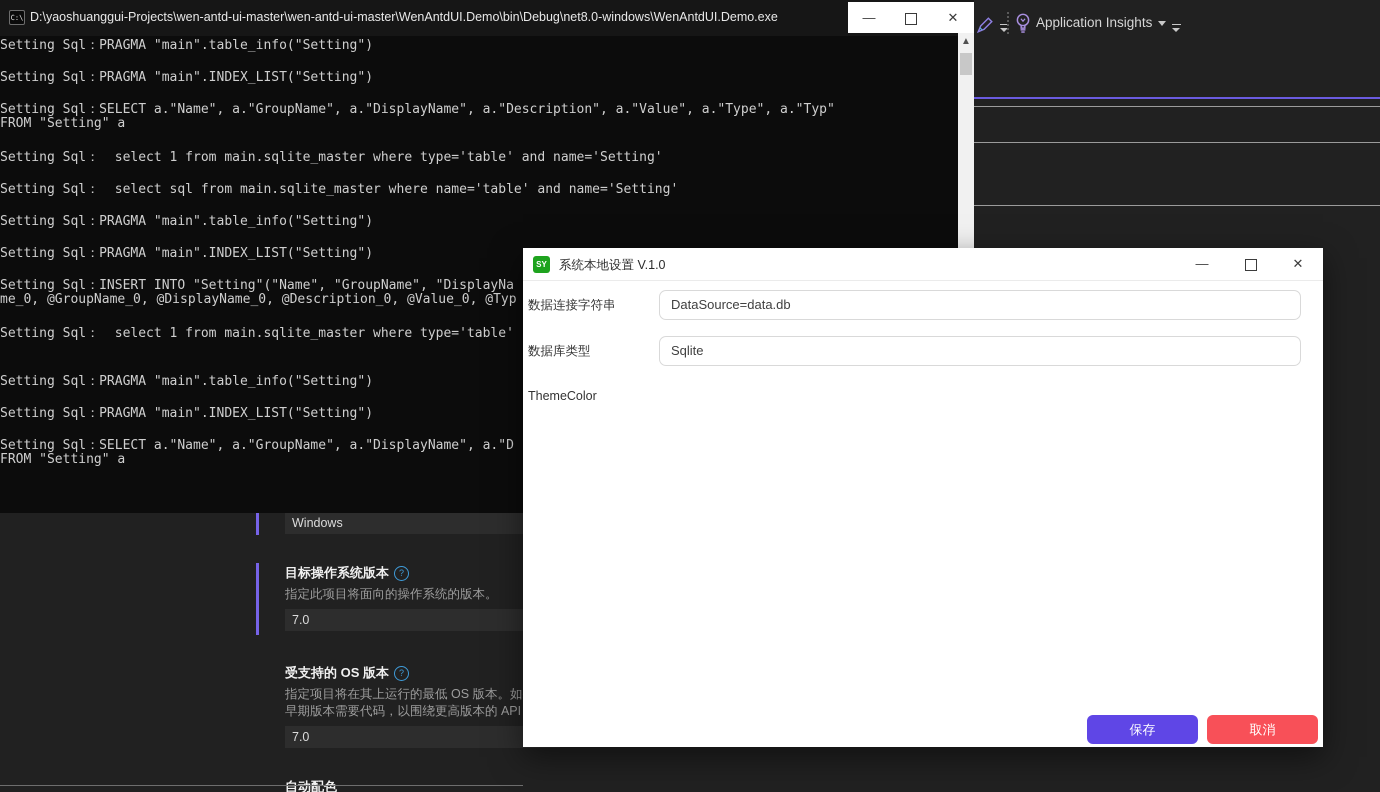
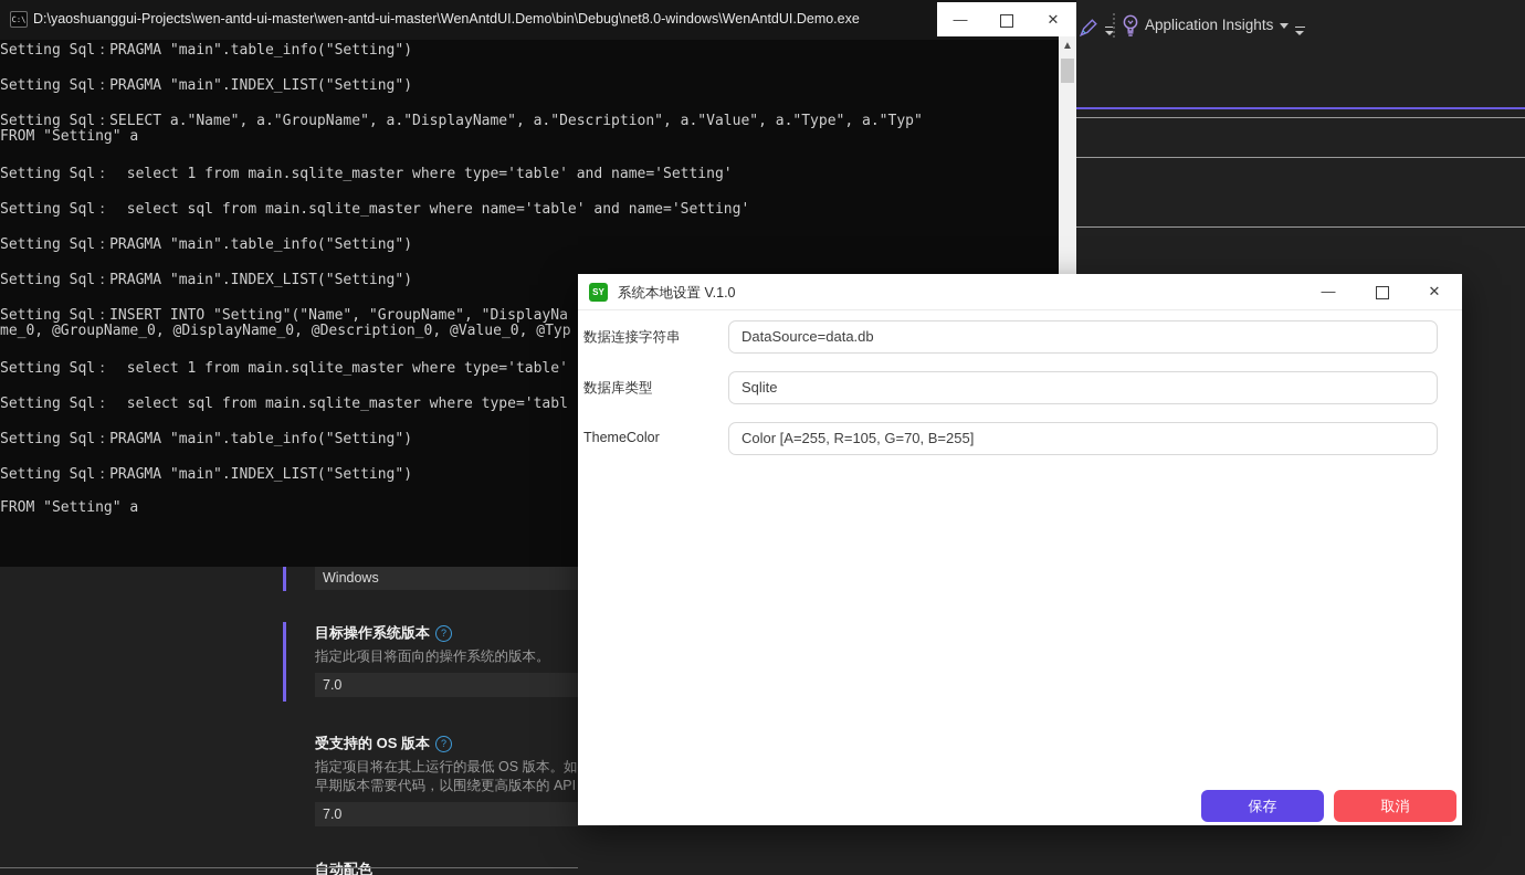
  Application Insights
  Windows
  目标操作系统版本 ?
  指定此项目将面向的操作系统的版本。
  7.0
  受支持的 OS 版本 ?
  指定项目将在其上运行的最低 OS 版本。如
  早期版本需要代码，以围绕更高版本的 API
  7.0
  自动配色
  C:\
  D:\yaoshuanggui-Projects\wen-antd-ui-master\wen-antd-ui-master\WenAntdUI.Demo\bin\Debug\net8.0-windows\WenAntdUI.Demo.exe
  —
  ✕
  Setting Sql：PRAGMA "main".table_info("Setting")
  Setting Sql：PRAGMA "main".INDEX_LIST("Setting")
  Setting Sql：SELECT a."Name", a."GroupName", a."DisplayName", a."Description", a."Value", a."Type", a."Typ"
  FROM "Setting" a
  Setting Sql： select 1 from main.sqlite_master where type='table' and name='Setting'
  Setting Sql： select sql from main.sqlite_master where name='table' and name='Setting'
  Setting Sql：PRAGMA "main".table_info("Setting")
  Setting Sql：PRAGMA "main".INDEX_LIST("Setting")
  Setting Sql：INSERT INTO "Setting"("Name", "GroupName", "DisplayNa
  me_0, @GroupName_0, @DisplayName_0, @Description_0, @Value_0, @Typ
  Setting Sql： select 1 from main.sqlite_master where type='table'
+ Setting Sql： select sql from main.sqlite_master where type='tabl
  Setting Sql：PRAGMA "main".table_info("Setting")
  Setting Sql：PRAGMA "main".INDEX_LIST("Setting")
- Setting Sql：SELECT a."Name", a."GroupName", a."DisplayName", a."D
  FROM "Setting" a
  ▲
  SY
  系统本地设置 V.1.0
  —
  ✕
  数据连接字符串
  DataSource=data.db
  数据库类型
  Sqlite
  ThemeColor
+ Color [A=255, R=105, G=70, B=255]
  保存
  取消
